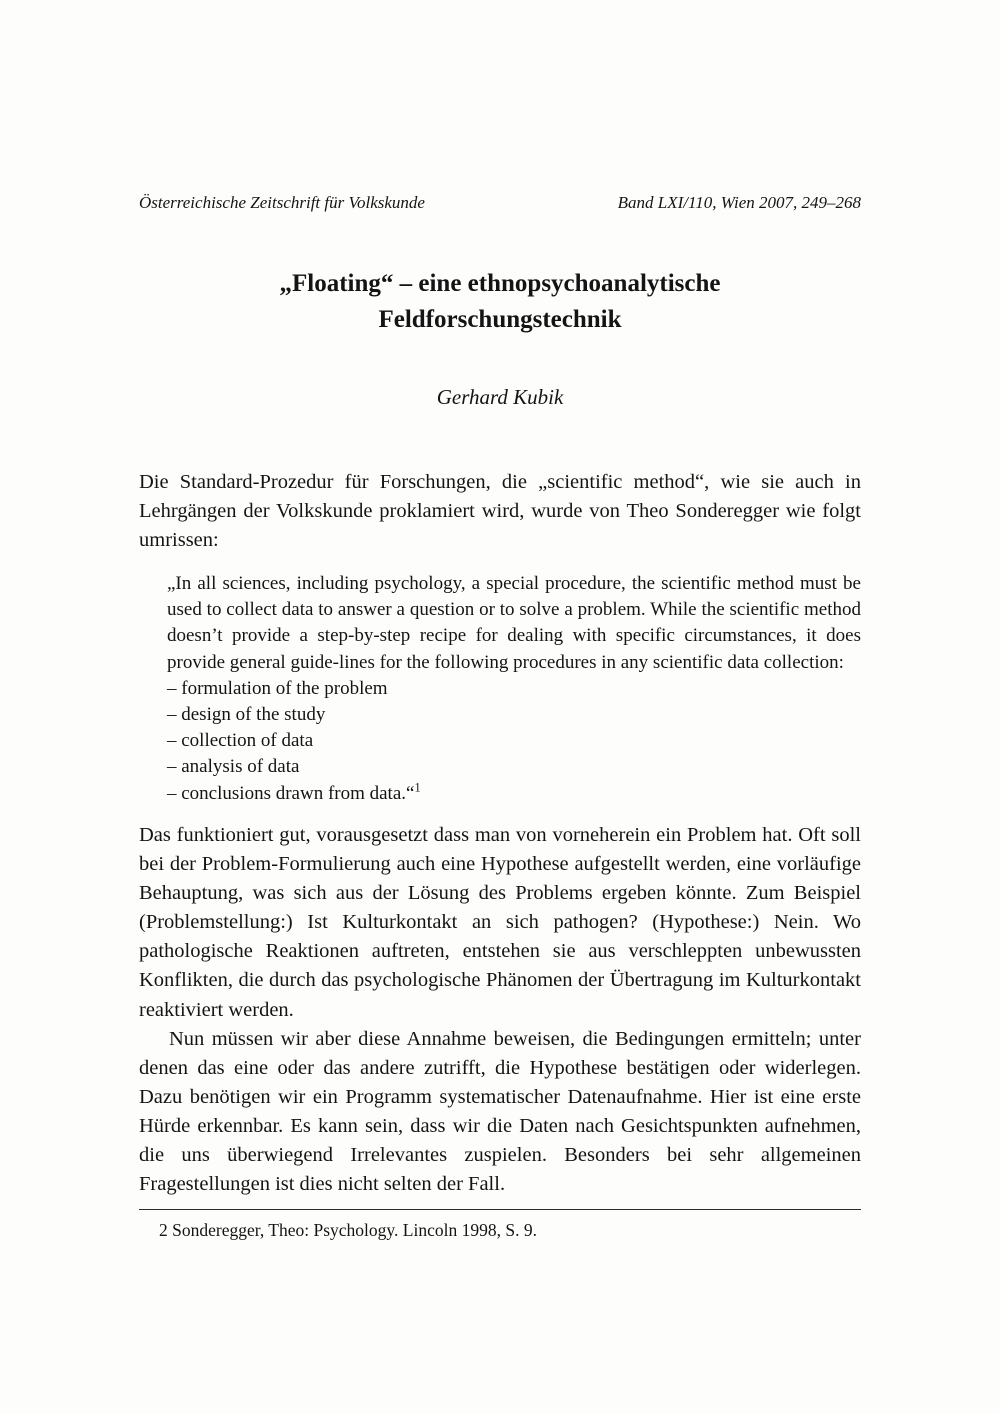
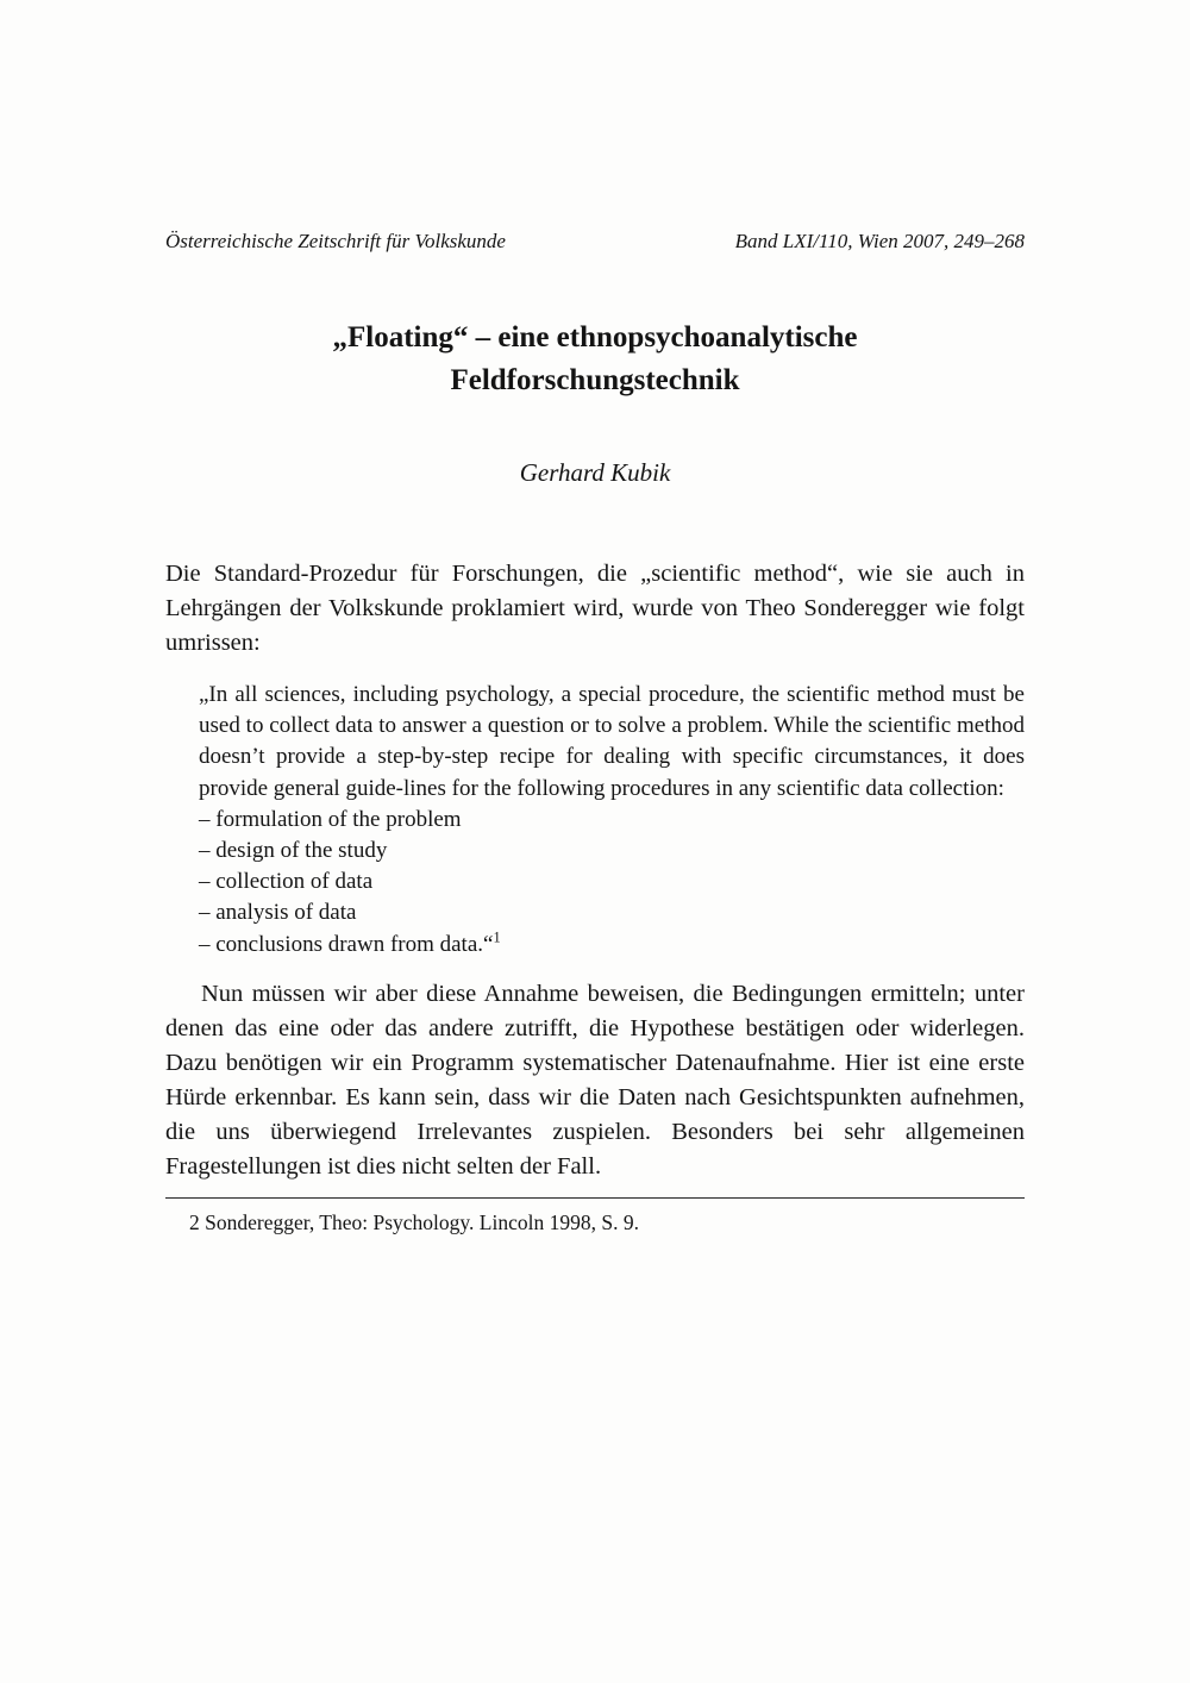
  Österreichische Zeitschrift für Volkskunde
  Band LXI/110, Wien 2007, 249–268
  „Floating“ – eine ethnopsychoanalytische
  Feldforschungstechnik
  Gerhard Kubik
  Die Standard-Prozedur für Forschungen, die „scientific method“, wie sie auch in Lehrgängen der Volkskunde proklamiert wird, wurde von Theo Sonderegger wie folgt umrissen:
  „In all sciences, including psychology, a special procedure, the scientific method must be used to collect data to answer a question or to solve a problem. While the scientific method doesn’t provide a step-by-step recipe for dealing with specific circumstances, it does provide general guide-lines for the following procedures in any scientific data collection:
  – formulation of the problem
  – design of the study
  – collection of data
  – analysis of data
  – conclusions drawn from data.“1
- Das funktioniert gut, vorausgesetzt dass man von vorneherein ein Problem hat. Oft soll bei der Problem-Formulierung auch eine Hypothese aufgestellt werden, eine vorläufige Behauptung, was sich aus der Lösung des Problems ergeben könnte. Zum Beispiel (Problemstellung:) Ist Kulturkontakt an sich pathogen? (Hypothese:) Nein. Wo pathologische Reaktionen auftreten, entstehen sie aus verschleppten unbewussten Konflikten, die durch das psychologische Phänomen der Übertragung im Kulturkontakt reaktiviert werden.
  Nun müssen wir aber diese Annahme beweisen, die Bedingungen ermitteln; unter denen das eine oder das andere zutrifft, die Hypothese bestätigen oder widerlegen. Dazu benötigen wir ein Programm systematischer Datenaufnahme. Hier ist eine erste Hürde erkennbar. Es kann sein, dass wir die Daten nach Gesichtspunkten aufnehmen, die uns überwiegend Irrelevantes zuspielen. Besonders bei sehr allgemeinen Fragestellungen ist dies nicht selten der Fall.
  2 Sonderegger, Theo: Psychology. Lincoln 1998, S. 9.
